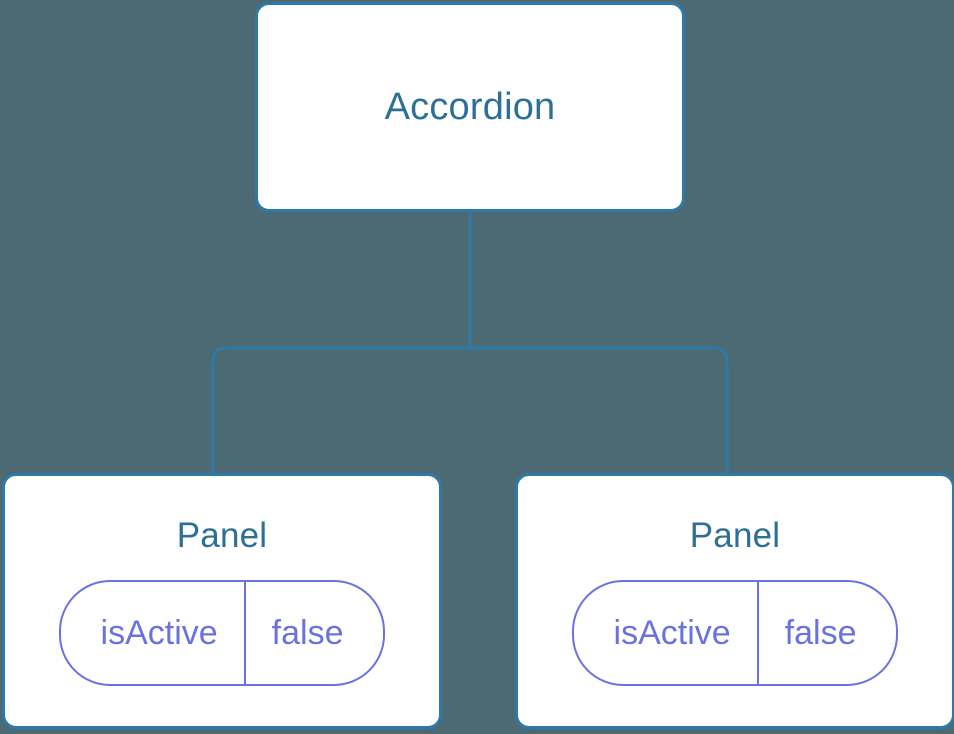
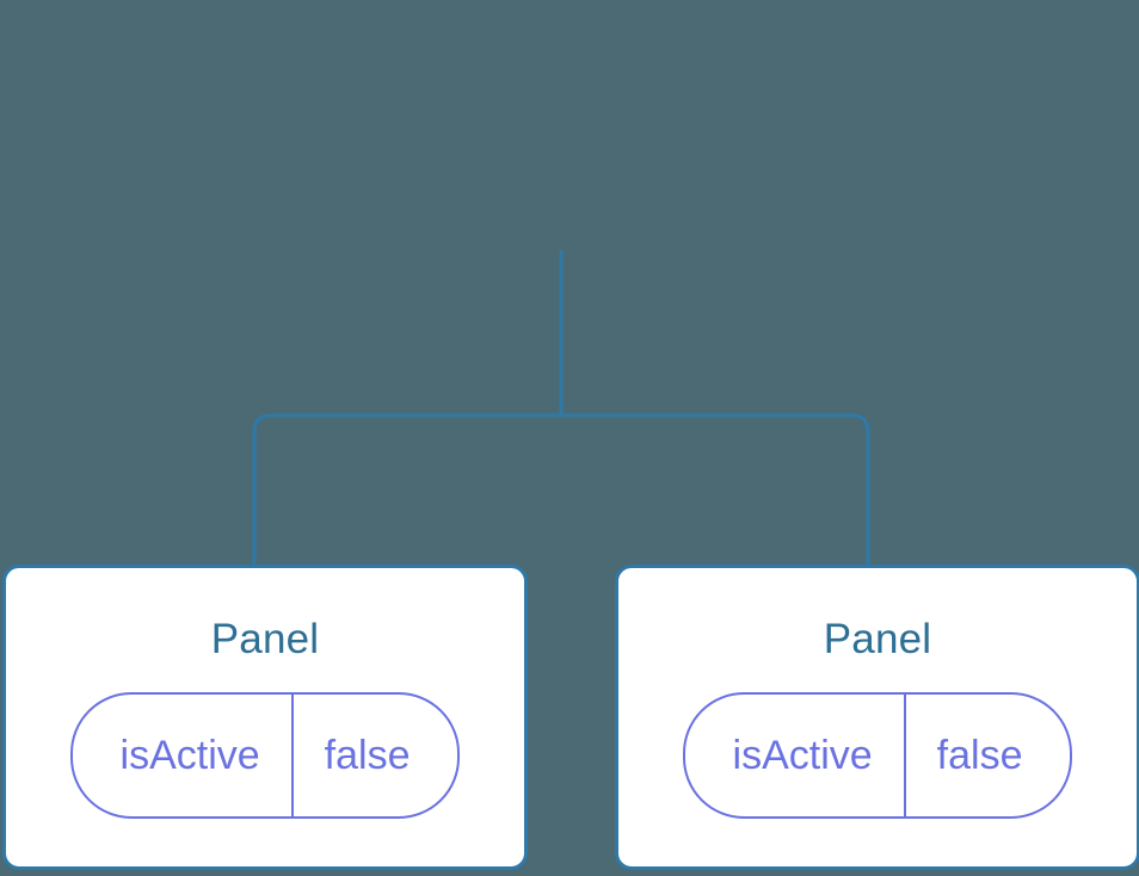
- Accordion
  Panel
  isActive
  false
  Panel
  isActive
  false
